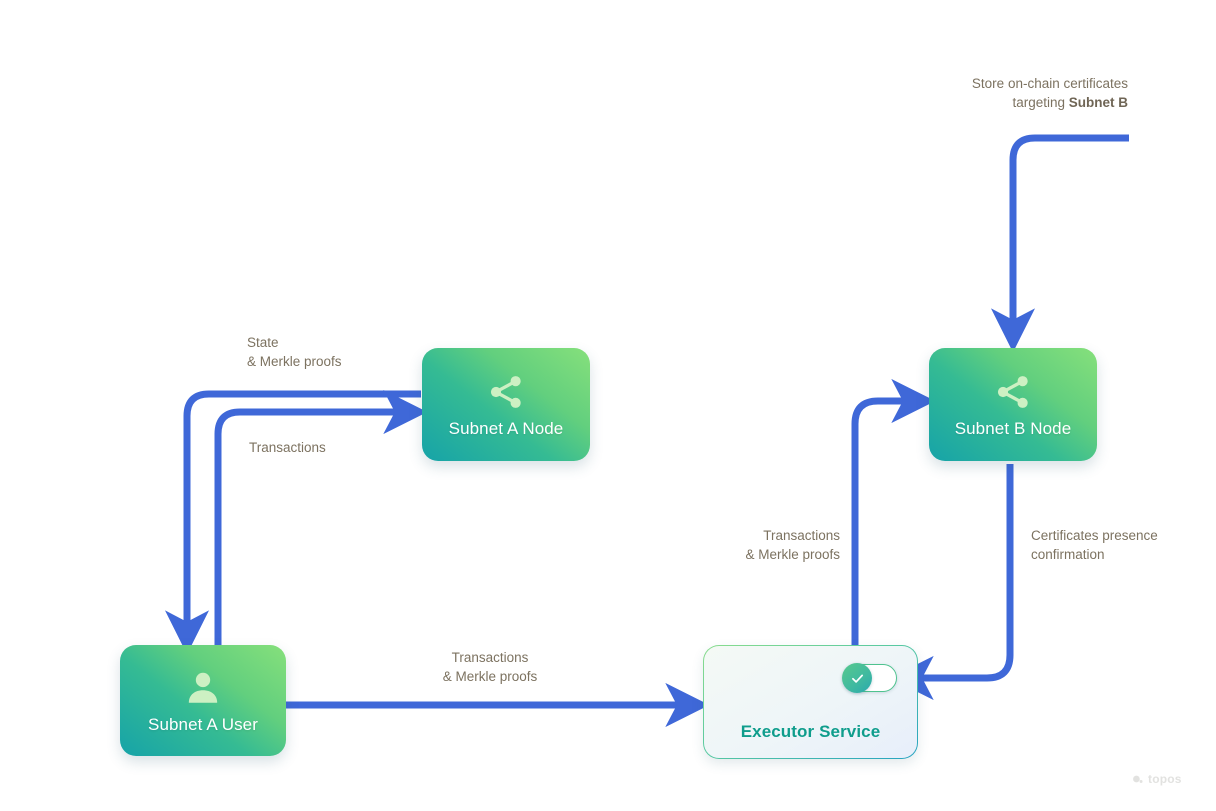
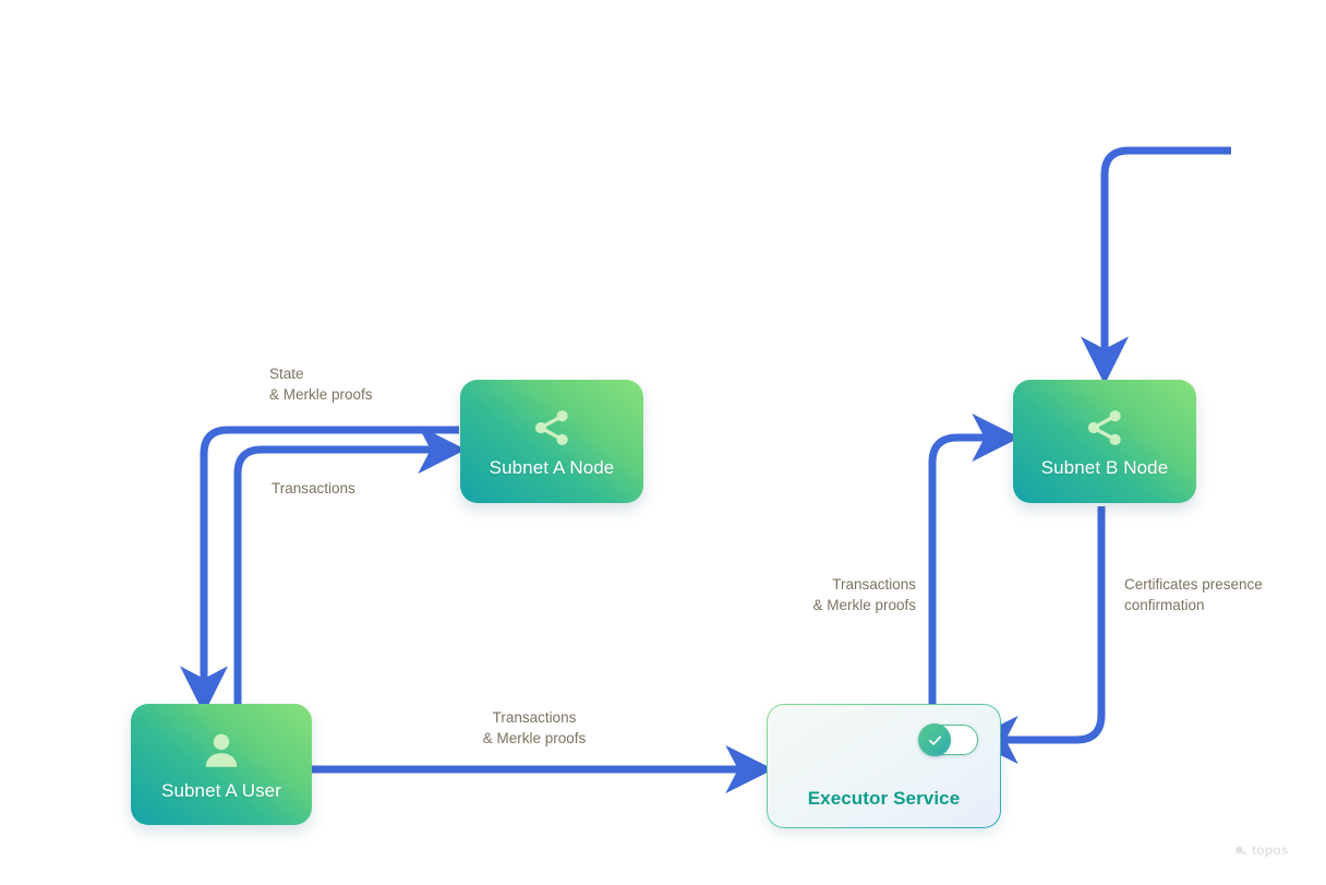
  Subnet A Node
  Subnet B Node
  Subnet A User
  Executor Service
  State
  & Merkle proofs
  Transactions
  Transactions
  & Merkle proofs
  Transactions
  & Merkle proofs
  Certificates presence
  confirmation
- Store on-chain certificates
- targeting Subnet B
  topos
